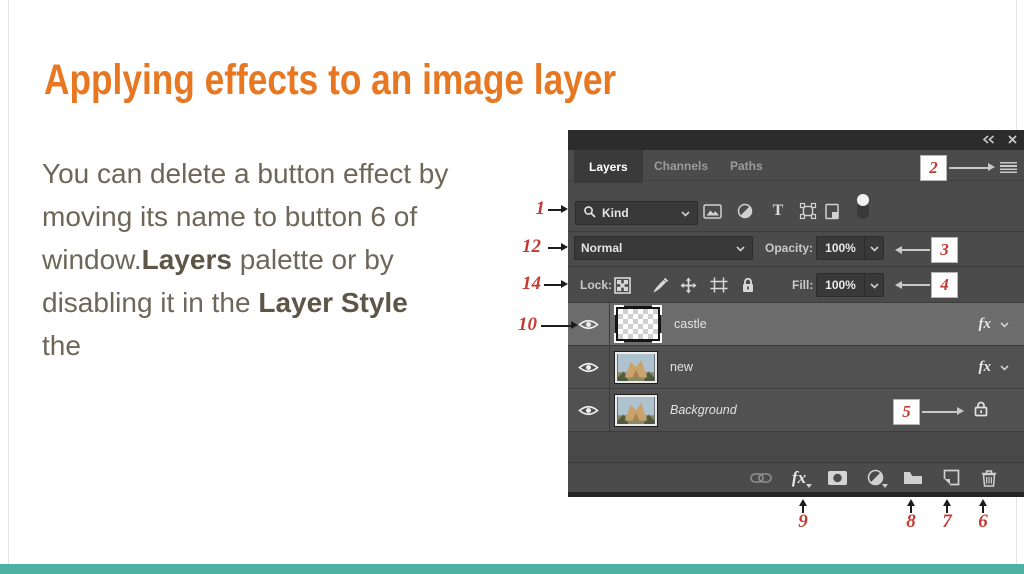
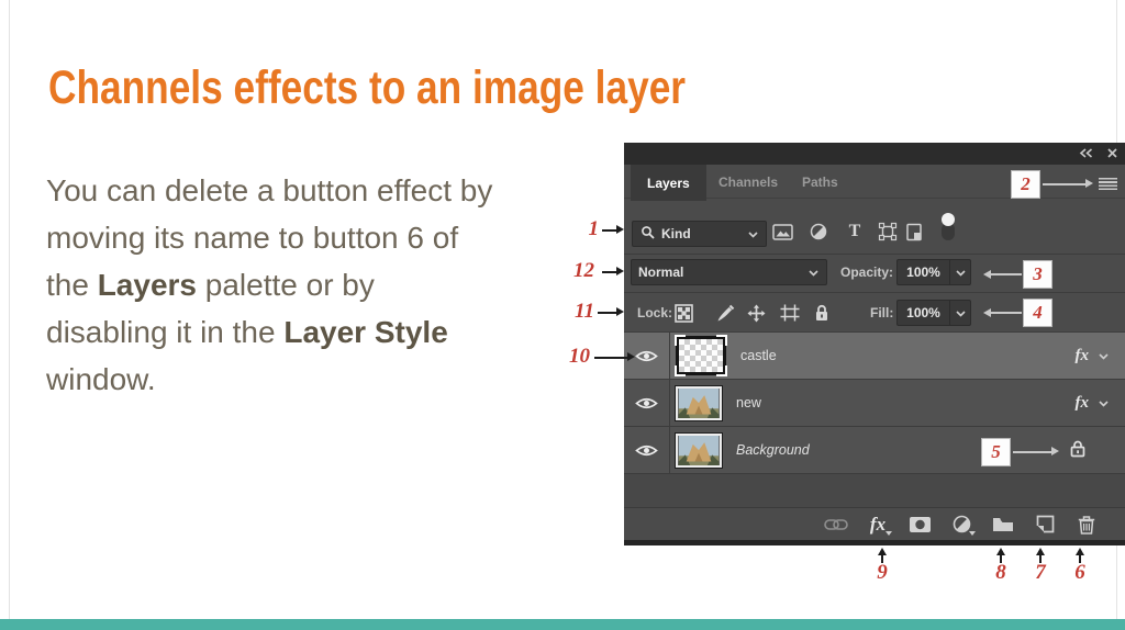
- Applying effects to an image layer
+ Channels effects to an image layer
  You can delete a button effect by
  moving its name to button 6 of
- window.Layers palette or by
+ the Layers palette or by
  disabling it in the Layer Style
- the
+ window.
  Layers
  Channels
  Paths
  Kind
  T
  Normal
  Opacity:
  100%
  Lock:
  Fill:
  100%
  castle
  fx
  new
  fx
  Background
  fx
  1
  12
- 14
+ 11
  10
  2
  3
  4
  5
  9
  8
  7
  6
